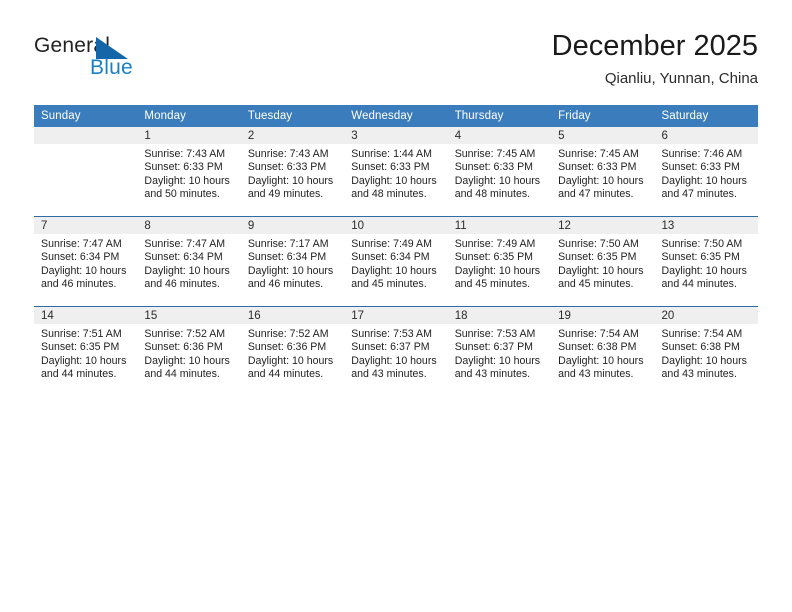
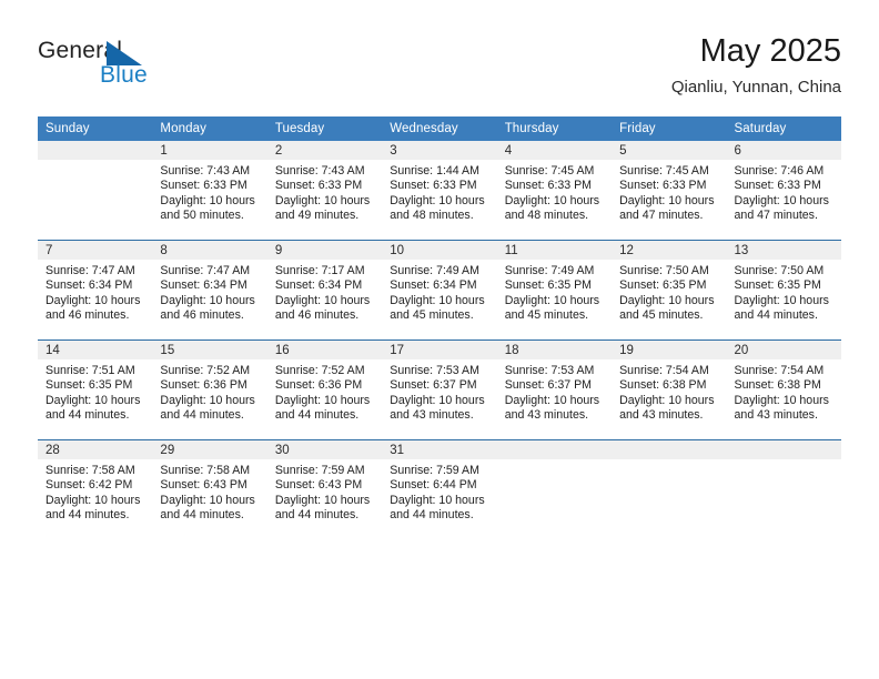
  General
  Blue
- December 2025
+ May 2025
  Qianliu, Yunnan, China
  Sunday	Monday	Tuesday	Wednesday	Thursday	Friday	Saturday
  	1Sunrise: 7:43 AMSunset: 6:33 PMDaylight: 10 hoursand 50 minutes.	2Sunrise: 7:43 AMSunset: 6:33 PMDaylight: 10 hoursand 49 minutes.	3Sunrise: 1:44 AMSunset: 6:33 PMDaylight: 10 hoursand 48 minutes.	4Sunrise: 7:45 AMSunset: 6:33 PMDaylight: 10 hoursand 48 minutes.	5Sunrise: 7:45 AMSunset: 6:33 PMDaylight: 10 hoursand 47 minutes.	6Sunrise: 7:46 AMSunset: 6:33 PMDaylight: 10 hoursand 47 minutes.
  7Sunrise: 7:47 AMSunset: 6:34 PMDaylight: 10 hoursand 46 minutes.	8Sunrise: 7:47 AMSunset: 6:34 PMDaylight: 10 hoursand 46 minutes.	9Sunrise: 7:17 AMSunset: 6:34 PMDaylight: 10 hoursand 46 minutes.	10Sunrise: 7:49 AMSunset: 6:34 PMDaylight: 10 hoursand 45 minutes.	11Sunrise: 7:49 AMSunset: 6:35 PMDaylight: 10 hoursand 45 minutes.	12Sunrise: 7:50 AMSunset: 6:35 PMDaylight: 10 hoursand 45 minutes.	13Sunrise: 7:50 AMSunset: 6:35 PMDaylight: 10 hoursand 44 minutes.
  14Sunrise: 7:51 AMSunset: 6:35 PMDaylight: 10 hoursand 44 minutes.	15Sunrise: 7:52 AMSunset: 6:36 PMDaylight: 10 hoursand 44 minutes.	16Sunrise: 7:52 AMSunset: 6:36 PMDaylight: 10 hoursand 44 minutes.	17Sunrise: 7:53 AMSunset: 6:37 PMDaylight: 10 hoursand 43 minutes.	18Sunrise: 7:53 AMSunset: 6:37 PMDaylight: 10 hoursand 43 minutes.	19Sunrise: 7:54 AMSunset: 6:38 PMDaylight: 10 hoursand 43 minutes.	20Sunrise: 7:54 AMSunset: 6:38 PMDaylight: 10 hoursand 43 minutes.
+ 28Sunrise: 7:58 AMSunset: 6:42 PMDaylight: 10 hoursand 44 minutes.	29Sunrise: 7:58 AMSunset: 6:43 PMDaylight: 10 hoursand 44 minutes.	30Sunrise: 7:59 AMSunset: 6:43 PMDaylight: 10 hoursand 44 minutes.	31Sunrise: 7:59 AMSunset: 6:44 PMDaylight: 10 hoursand 44 minutes.
